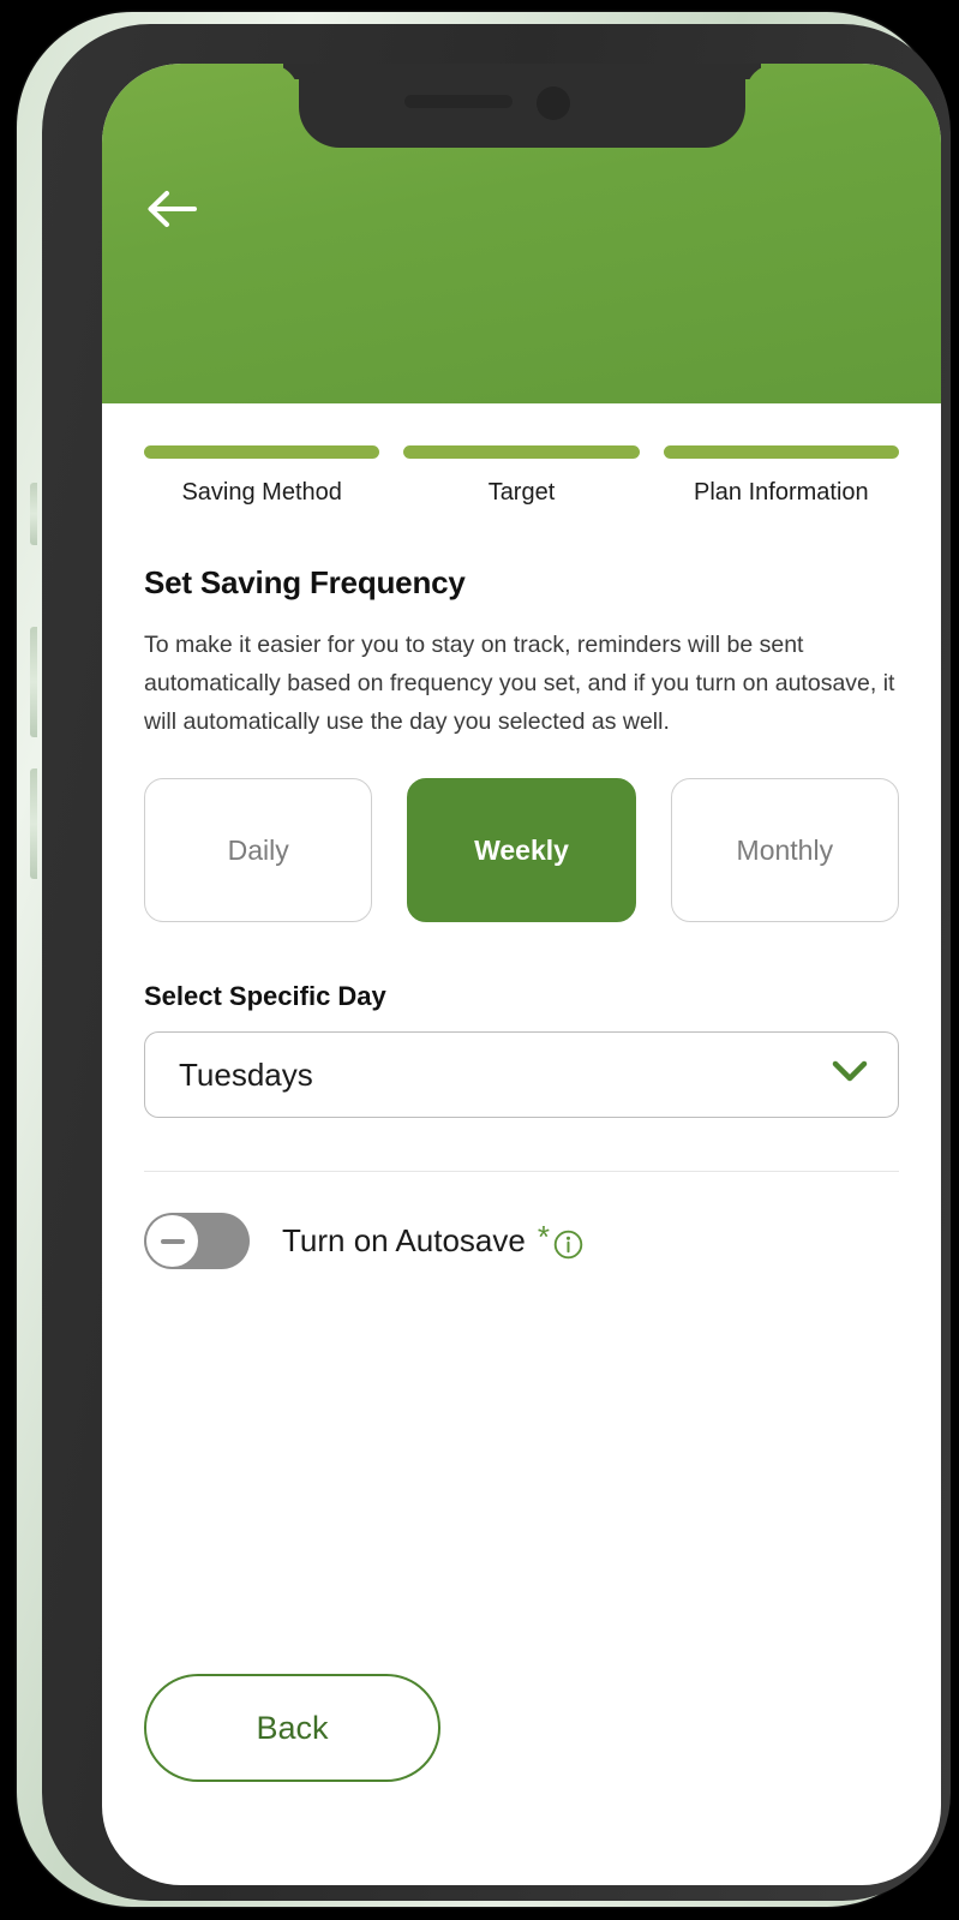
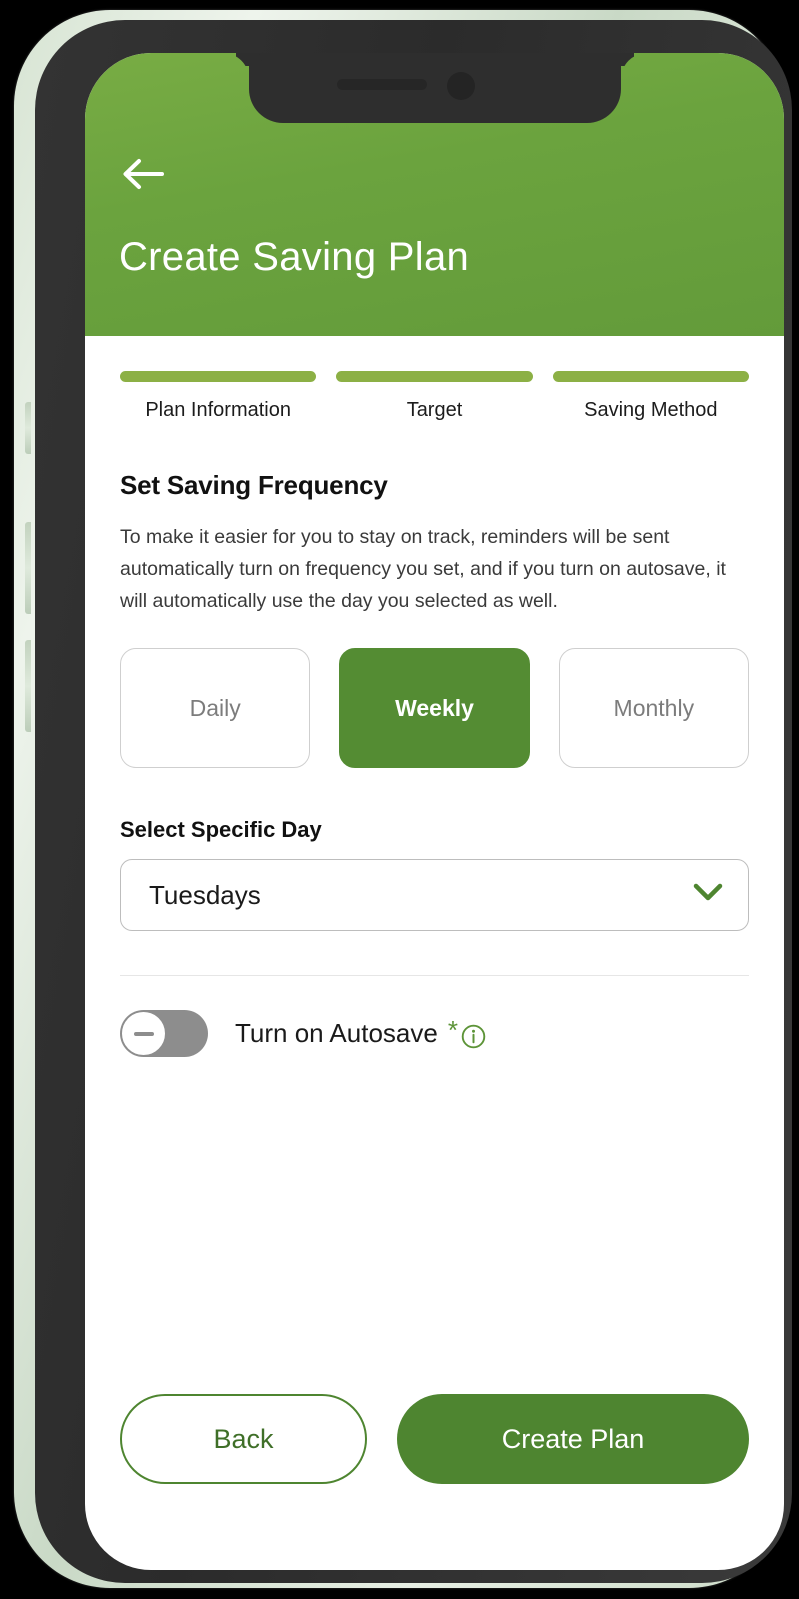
+ Create Saving Plan
- Saving Method
+ Plan Information
  Target
- Plan Information
+ Saving Method
  Set Saving Frequency
- To make it easier for you to stay on track, reminders will be sent automatically based on frequency you set, and if you turn on autosave, it will automatically use the day you selected as well.
+ To make it easier for you to stay on track, reminders will be sent automatically turn on frequency you set, and if you turn on autosave, it will automatically use the day you selected as well.
  Daily
  Weekly
  Monthly
  Select Specific Day
  Tuesdays
  Turn on Autosave
  *
  Back
+ Create Plan
